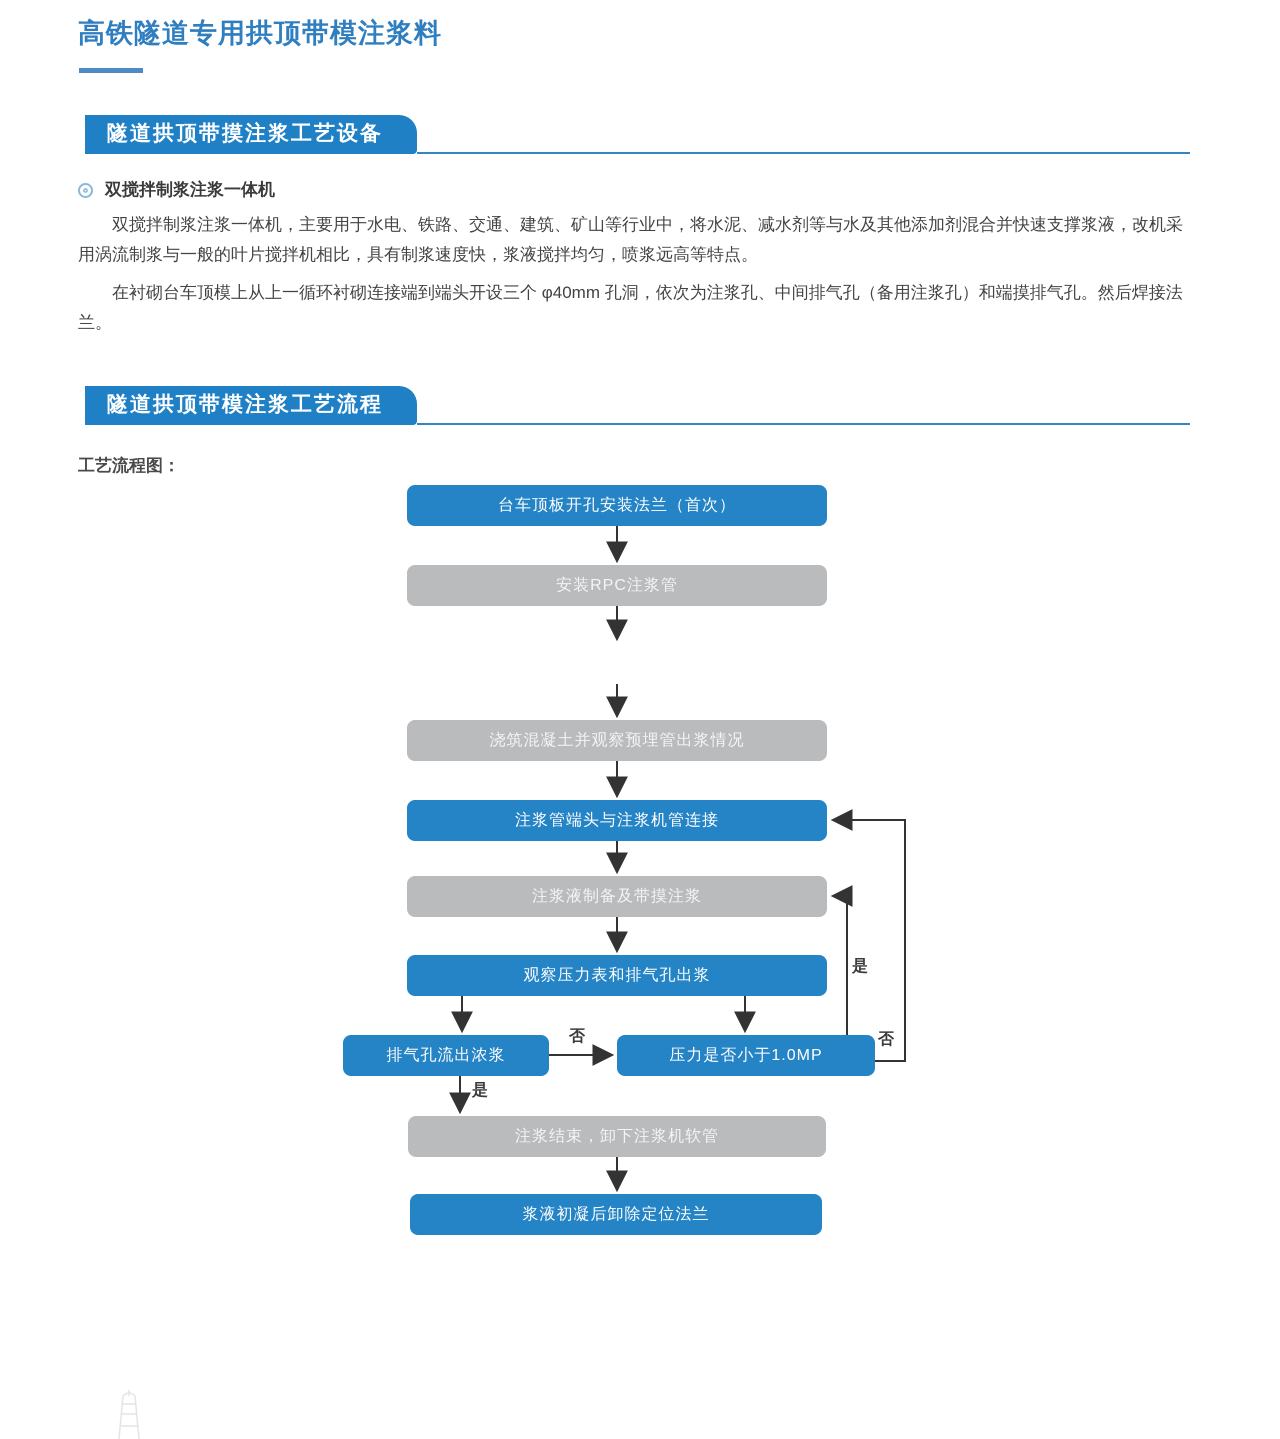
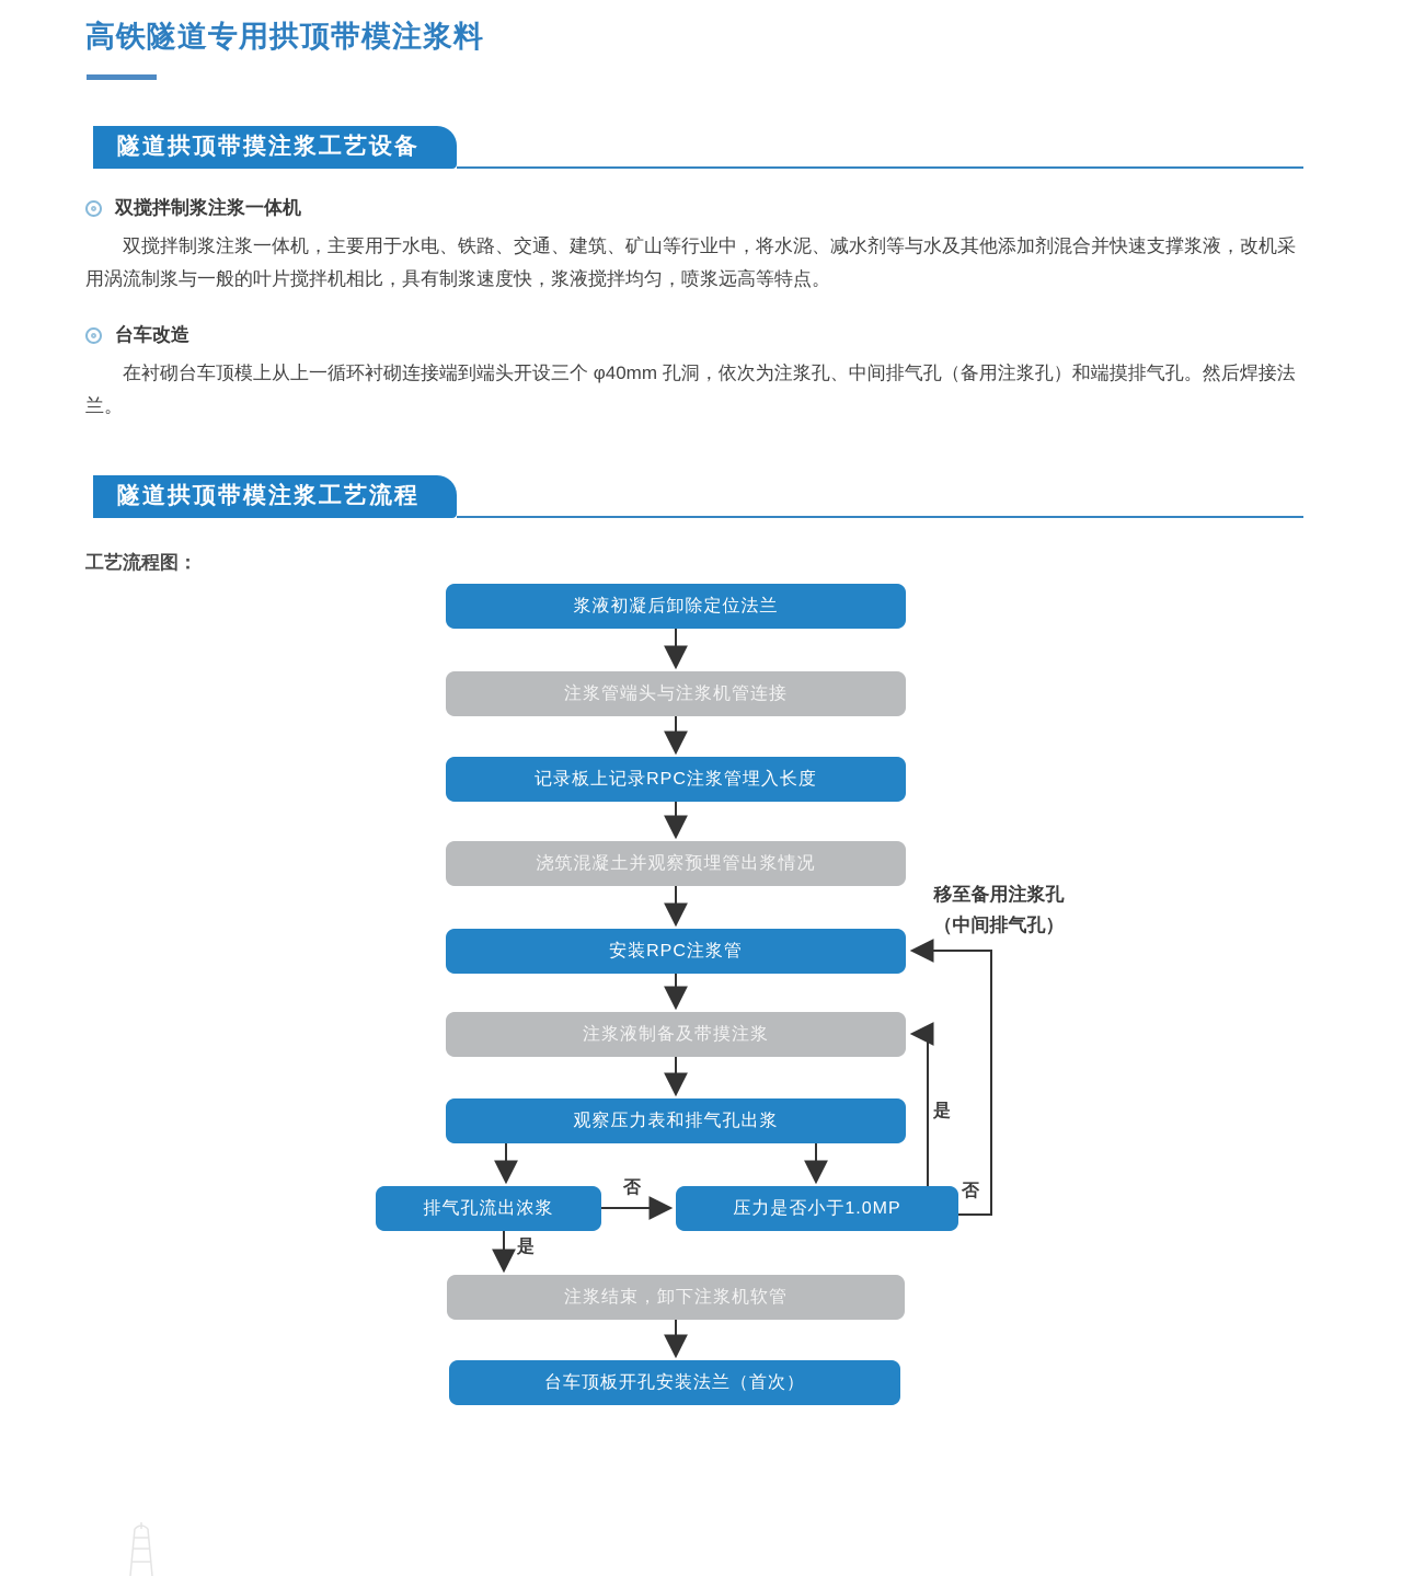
  高铁隧道专用拱顶带模注浆料
  隧道拱顶带摸注浆工艺设备
  双搅拌制浆注浆一体机
  双搅拌制浆注浆一体机，主要用于水电、铁路、交通、建筑、矿山等行业中，将水泥、减水剂等与水及其他添加剂混合并快速支撑浆液，改机采用涡流制浆与一般的叶片搅拌机相比，具有制浆速度快，浆液搅拌均匀，喷浆远高等特点。
+ 台车改造
  在衬砌台车顶模上从上一循环衬砌连接端到端头开设三个 φ40mm 孔洞，依次为注浆孔、中间排气孔（备用注浆孔）和端摸排气孔。然后焊接法兰。
  隧道拱顶带模注浆工艺流程
  工艺流程图：
- 台车顶板开孔安装法兰（首次）
+ 浆液初凝后卸除定位法兰
- 安装RPC注浆管
+ 注浆管端头与注浆机管连接
+ 记录板上记录RPC注浆管埋入长度
  浇筑混凝土并观察预埋管出浆情况
- 注浆管端头与注浆机管连接
+ 安装RPC注浆管
  注浆液制备及带摸注浆
  观察压力表和排气孔出浆
  排气孔流出浓浆
  压力是否小于1.0MP
  注浆结束，卸下注浆机软管
- 浆液初凝后卸除定位法兰
+ 台车顶板开孔安装法兰（首次）
  否
  是
  是
  否
+ 移至备用注浆孔
+ （中间排气孔）
